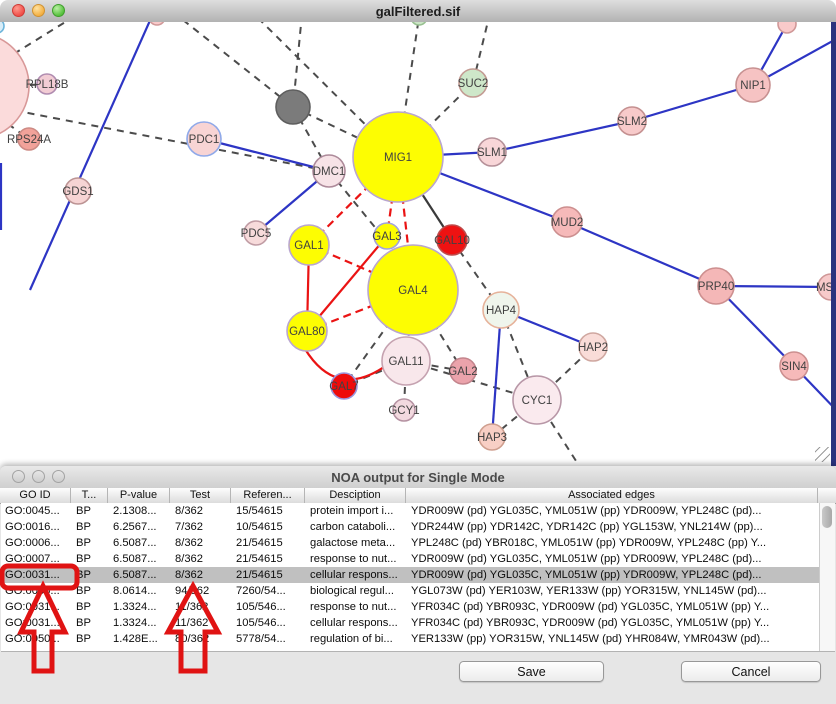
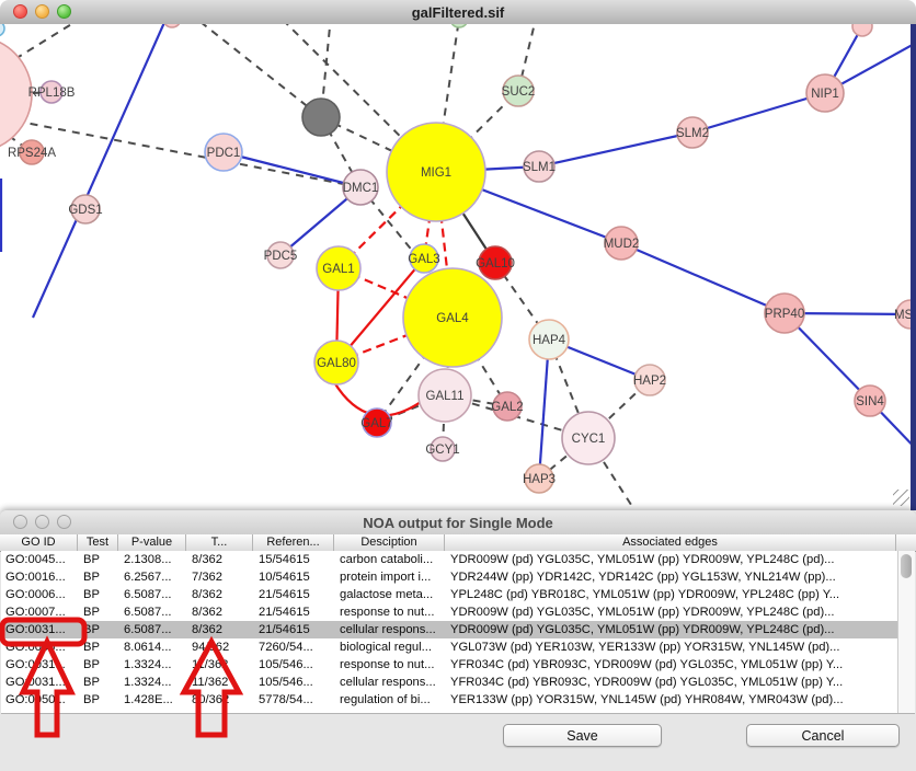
  galFiltered.sif
  RPL18B
  RPS24A
  GDS1
  PDC1
  DMC1
  MIG1
  SUC2
  SLM1
  SLM2
  NIP1
  MUD2
  PDC5
  GAL1
  GAL3
  GAL10
  GAL4
  GAL80
  HAP4
  GAL11
  GAL2
  GAL7
  GCY1
  HAP3
  CYC1
  HAP2
  PRP40
  SIN4
  NOA output for Single Mode
  GO ID
- T...
+ Test
  P-value
- Test
+ T...
  Referen...
  Desciption
  Associated edges
  GO:0045...
  BP
  2.1308...
  8/362
  15/54615
- protein import i...
+ carbon cataboli...
  YDR009W (pd) YGL035C, YML051W (pp) YDR009W, YPL248C (pd)...
  GO:0016...
  BP
  6.2567...
  7/362
  10/54615
- carbon cataboli...
+ protein import i...
  YDR244W (pp) YDR142C, YDR142C (pp) YGL153W, YNL214W (pp)...
  GO:0006...
  BP
  6.5087...
  8/362
  21/54615
  galactose meta...
  YPL248C (pd) YBR018C, YML051W (pp) YDR009W, YPL248C (pp) Y...
  GO:0007...
  BP
  6.5087...
  8/362
  21/54615
  response to nut...
  YDR009W (pd) YGL035C, YML051W (pp) YDR009W, YPL248C (pd)...
  GO:0031...
  BP
  6.5087...
  8/362
  21/54615
  cellular respons...
  YDR009W (pd) YGL035C, YML051W (pp) YDR009W, YPL248C (pd)...
  GO:00...
  BP
  8.0614...
  7260/54...
  biological regul...
  YGL073W (pd) YER103W, YER133W (pp) YOR315W, YNL145W (pd)...
  GO:031.
  BP
  1.3324...
  105/546...
  response to nut...
  YFR034C (pd) YBR093C, YDR009W (pd) YGL035C, YML051W (pp) Y...
  GO0031..
  BP
  1.3324...
  11/362
  105/546...
  cellular respons...
  YFR034C (pd) YBR093C, YDR009W (pd) YGL035C, YML051W (pp) Y...
  GO:050..
  BP
  1.428E...
  80/36
  5778/54...
  regulation of bi...
  YER133W (pp) YOR315W, YNL145W (pd) YHR084W, YMR043W (pd)...
  Save
  Cancel
